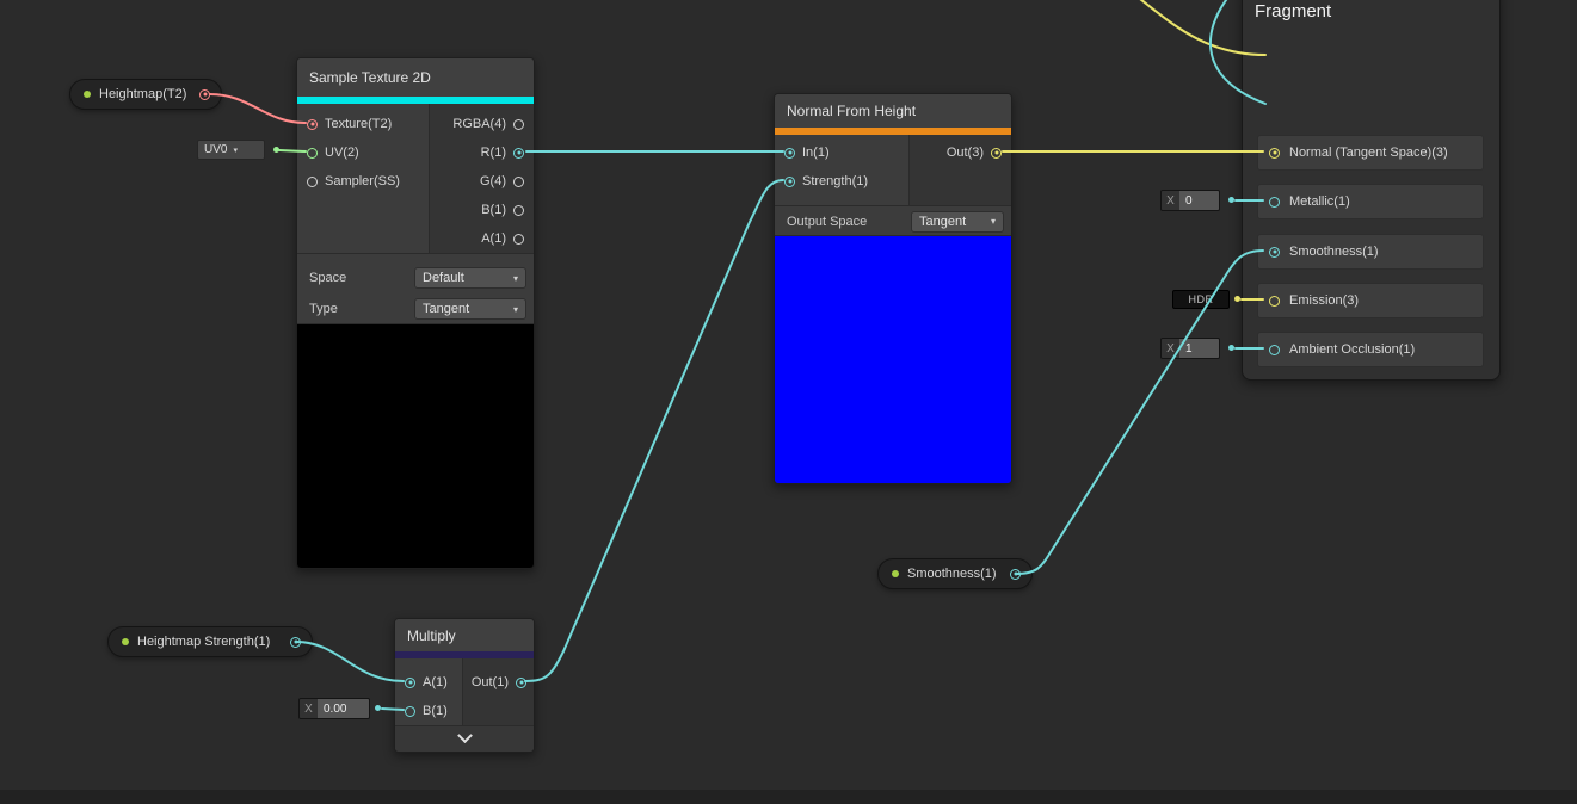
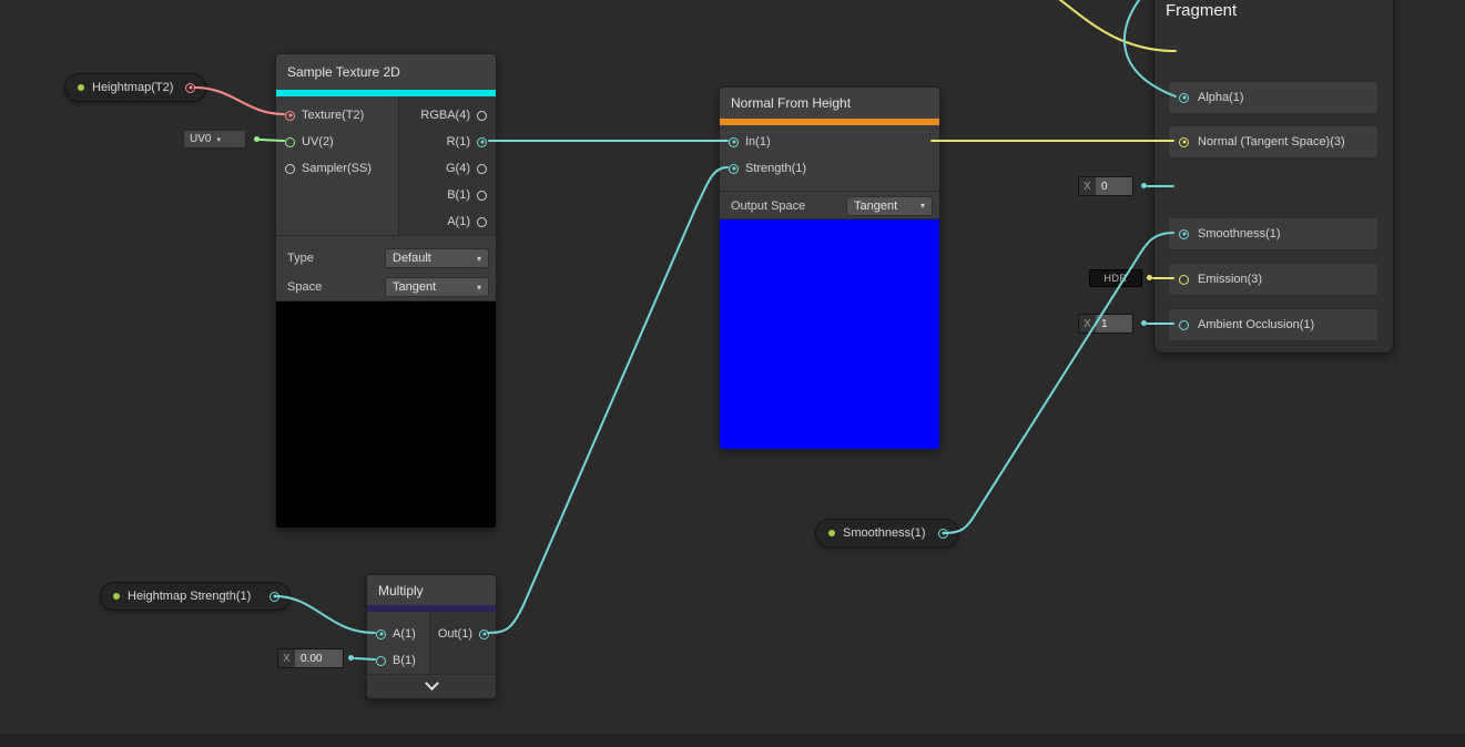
  Fragment
+ Alpha(1)
  Normal (Tangent Space)(3)
- Metallic(1)
  Smoothness(1)
  Emission(3)
  Ambient Occlusion(1)
  X
  0
  X
  1
  Sample Texture 2D
  Texture(T2)
  UV(2)
  Sampler(SS)
  RGBA(4)
  R(1)
  G(4)
  B(1)
  A(1)
- Space
+ Type
  Default
  ▾
- Type
+ Space
  Tangent
  ▾
  Normal From Height
  In(1)
  Strength(1)
- Out(3)
  Output Space
  Tangent
  ▾
  Multiply
  A(1)
  B(1)
  Out(1)
  X
  0.00
  UV0
  Heightmap(T2)
  Heightmap Strength(1)
  Smoothness(1)
